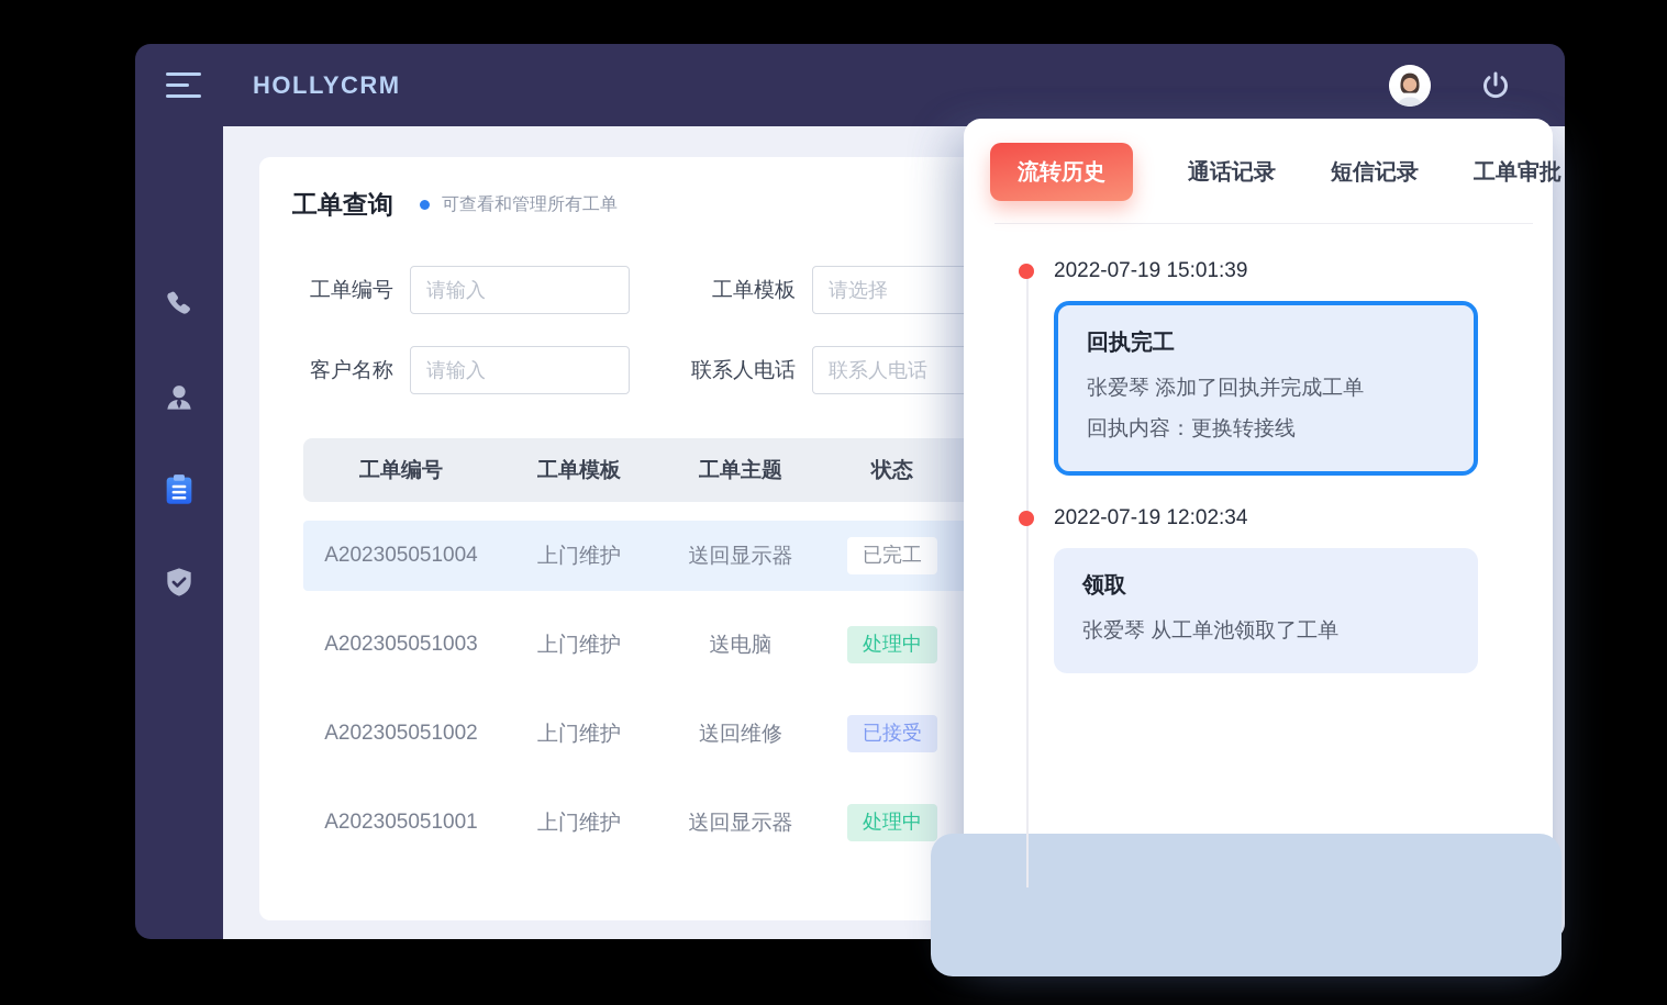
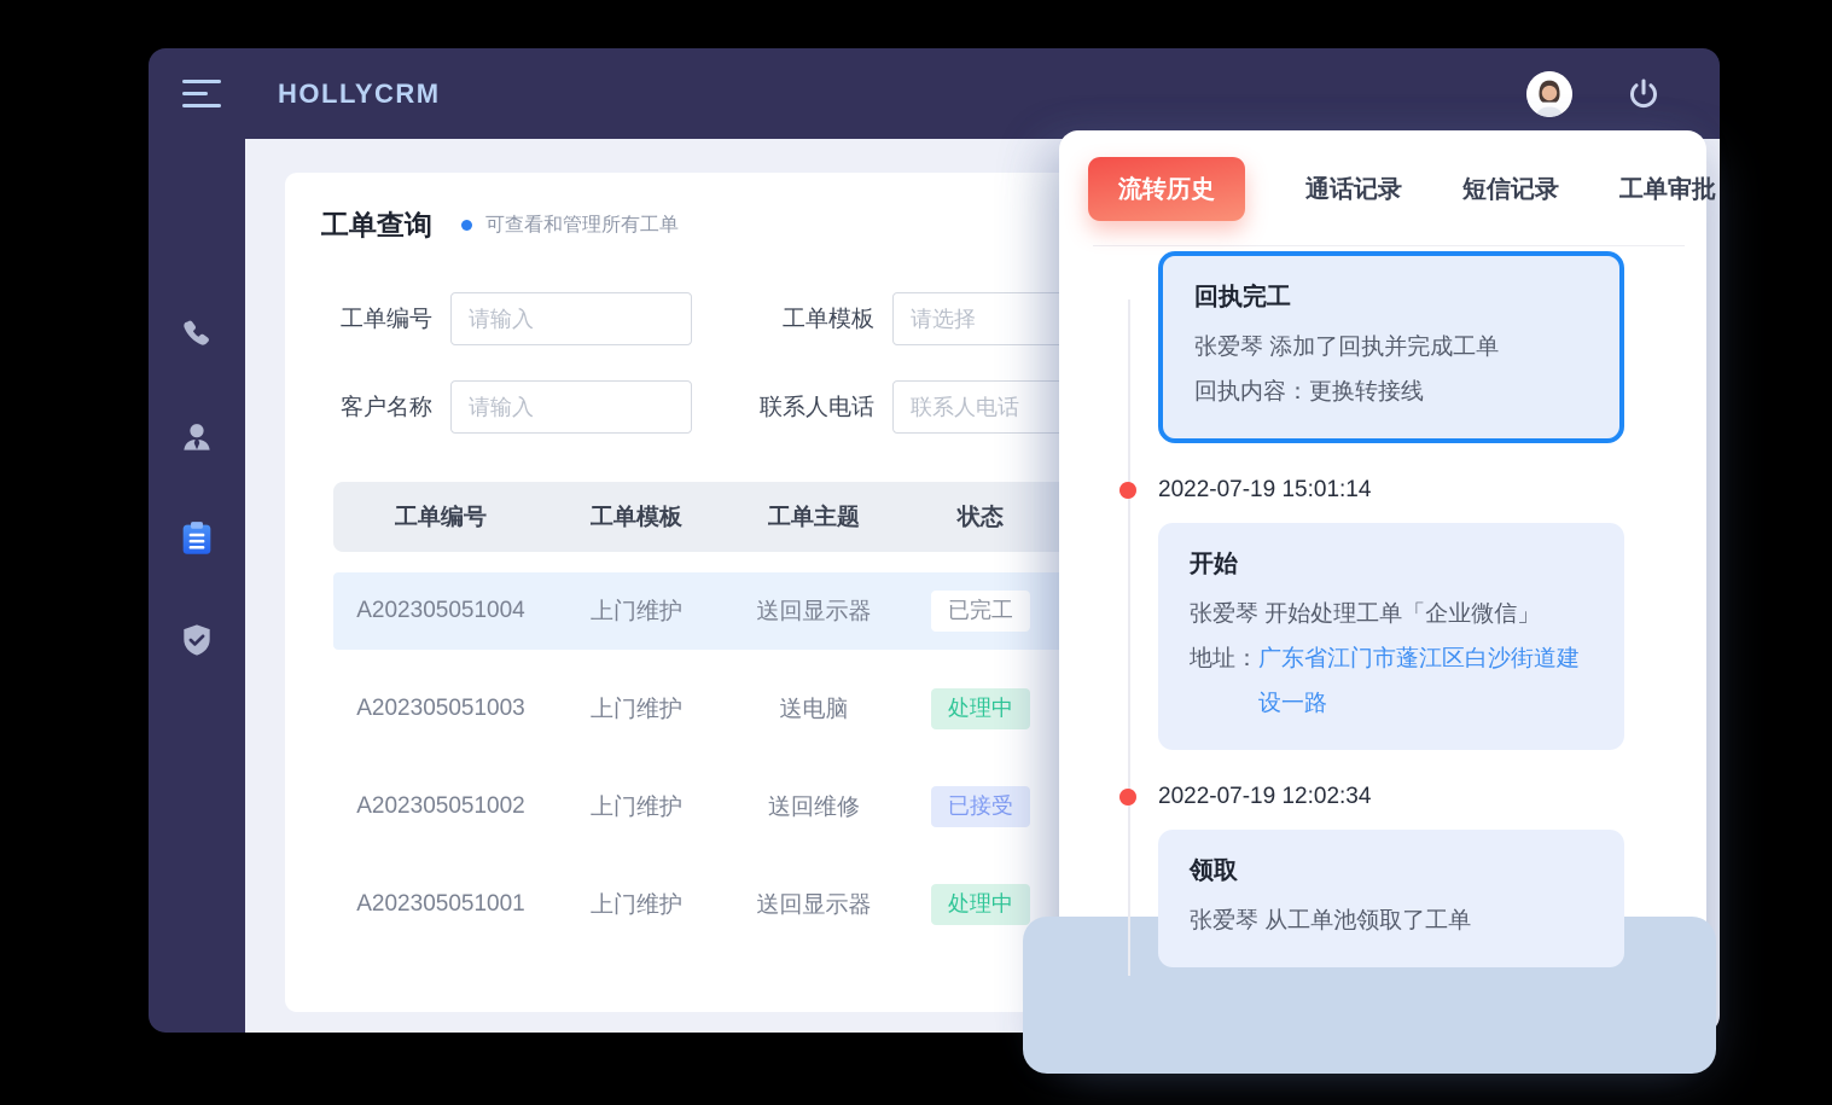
  HOLLYCRM
  工单查询
  可查看和管理所有工单
  工单编号
  请输入
  工单模板
  请选择
  客户名称
  请输入
  联系人电话
  联系人电话
  工单编号
  工单模板
  工单主题
  状态
  A202305051004
  上门维护
  送回显示器
  已完工
  A202305051003
  上门维护
  送电脑
  处理中
  A202305051002
  上门维护
  送回维修
  已接受
  A202305051001
  上门维护
  送回显示器
  处理中
  流转历史
  通话记录
  短信记录
  工单审批
- 2022-07-19 15:01:39
  回执完工
  张爱琴 添加了回执并完成工单
  回执内容：更换转接线
+ 2022-07-19 15:01:14
+ 开始
+ 张爱琴 开始处理工单「企业微信」
+ 地址：
+ 广东省江门市蓬江区白沙街道建设一路
  2022-07-19 12:02:34
  领取
  张爱琴 从工单池领取了工单
